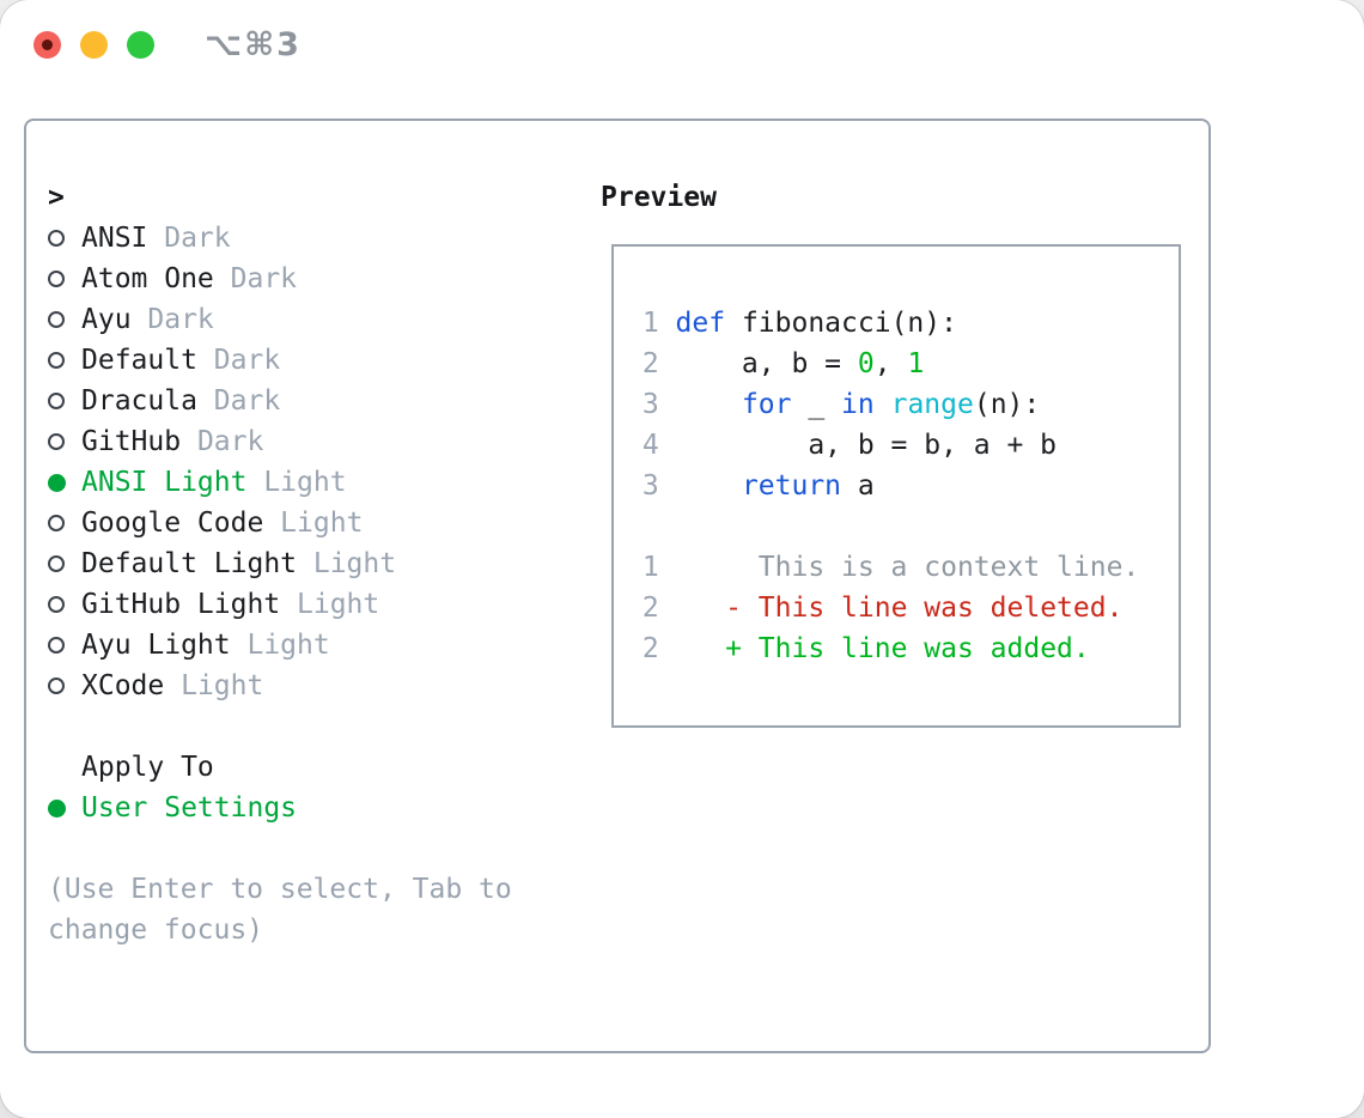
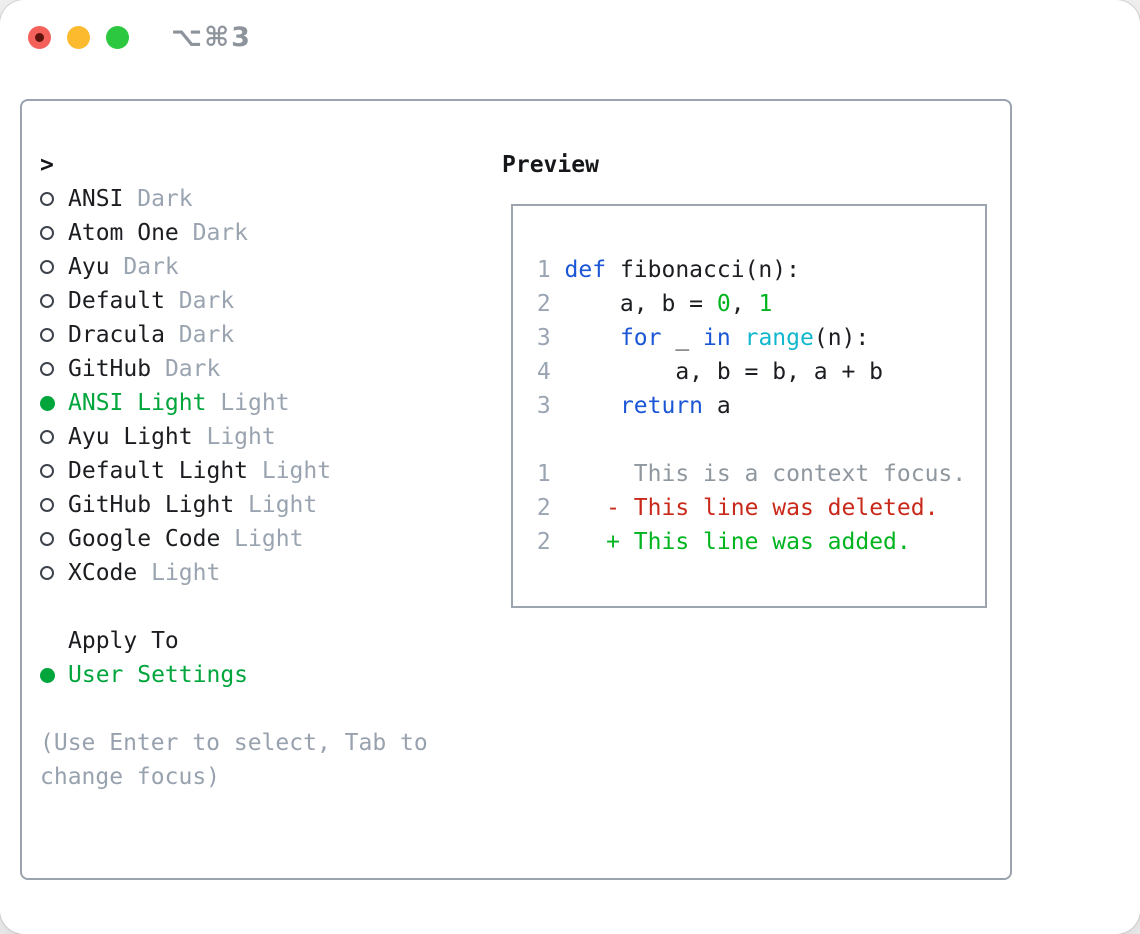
  ⌥⌘3
  >
  ANSI
  Dark
  Atom One
  Dark
  Ayu
  Dark
  Default
  Dark
  Dracula
  Dark
  GitHub
  Dark
  ANSI Light
  Light
- Google Code
+ Ayu Light
  Light
  Default Light
  Light
  GitHub Light
  Light
- Ayu Light
+ Google Code
  Light
  XCode
  Light
  Apply To
  User Settings
  (Use Enter to select, Tab to
  change focus)
  Preview
  1 def fibonacci(n):
  2 a, b = 0, 1
  3 for _ in range(n):
  4 a, b = b, a + b
  3 return a
- 1 This is a context line.
+ 1 This is a context focus.
  2 - This line was deleted.
  2 + This line was added.
